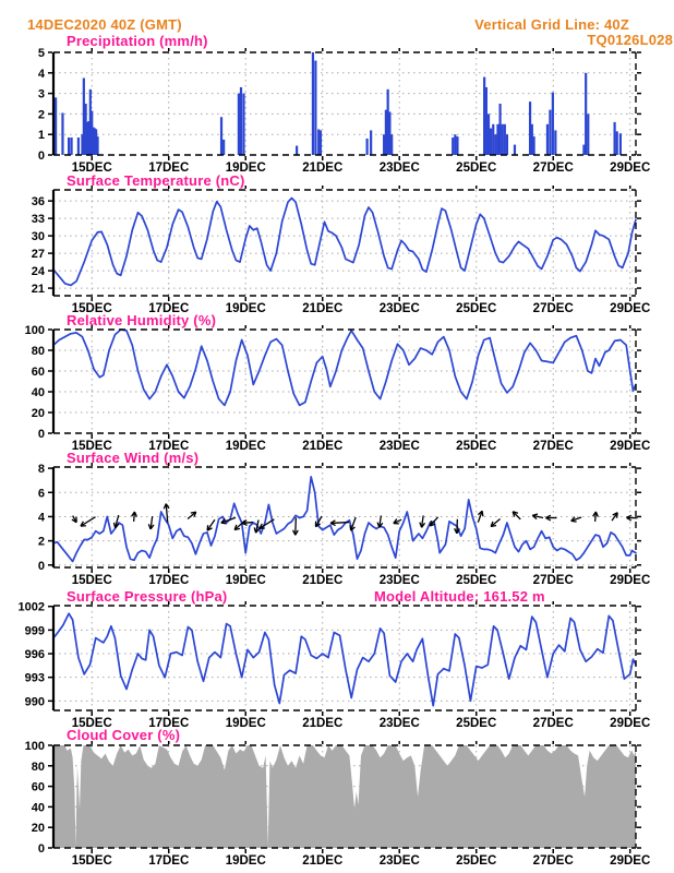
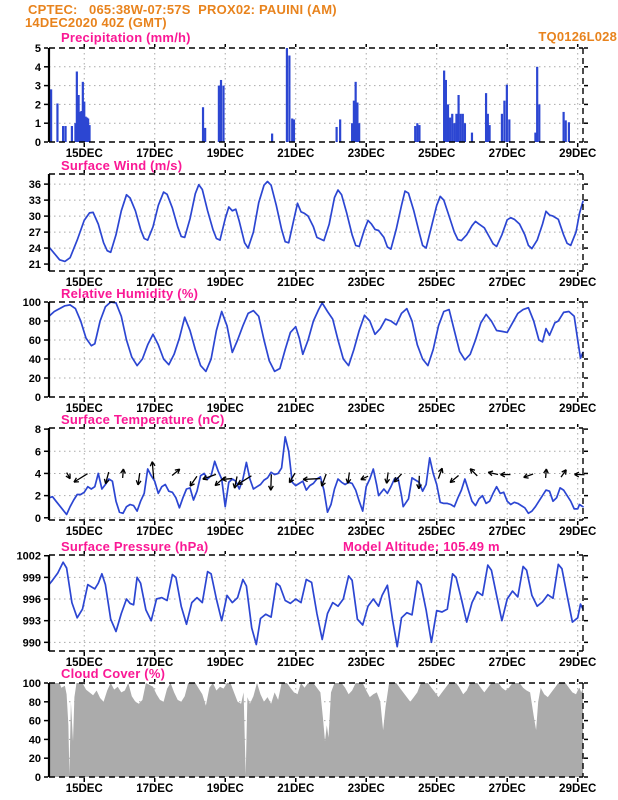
+ CPTEC: 065:38W-07:57S PROX02: PAUINI (AM)
  14DEC2020 40Z (GMT)
- Vertical Grid Line: 40Z
  TQ0126L028
  Precipitation (mm/h)
- Surface Temperature (nC)
+ Surface Wind (m/s)
  Relative Humidity (%)
- Surface Wind (m/s)
+ Surface Temperature (nC)
  Surface Pressure (hPa)
- Model Altitude: 161.52 m
+ Model Altitude: 105.49 m
  Cloud Cover (%)
  0
  1
  2
  3
  4
  5
  15DEC
  17DEC
  19DEC
  21DEC
  23DEC
  25DEC
  27DEC
  29DEC
  21
  24
  27
  30
  33
  36
  15DEC
  17DEC
  19DEC
  21DEC
  23DEC
  25DEC
  27DEC
  29DEC
  0
  20
  40
  60
  80
  100
  15DEC
  17DEC
  19DEC
  21DEC
  23DEC
  25DEC
  27DEC
  29DEC
  0
  2
  4
  6
  8
  15DEC
  17DEC
  19DEC
  21DEC
  23DEC
  25DEC
  27DEC
  29DEC
  990
  993
  996
  999
  1002
  15DEC
  17DEC
  19DEC
  21DEC
  23DEC
  25DEC
  27DEC
  29DEC
  0
  20
  40
  60
  80
  100
  15DEC
  17DEC
  19DEC
  21DEC
  23DEC
  25DEC
  27DEC
  29DEC
